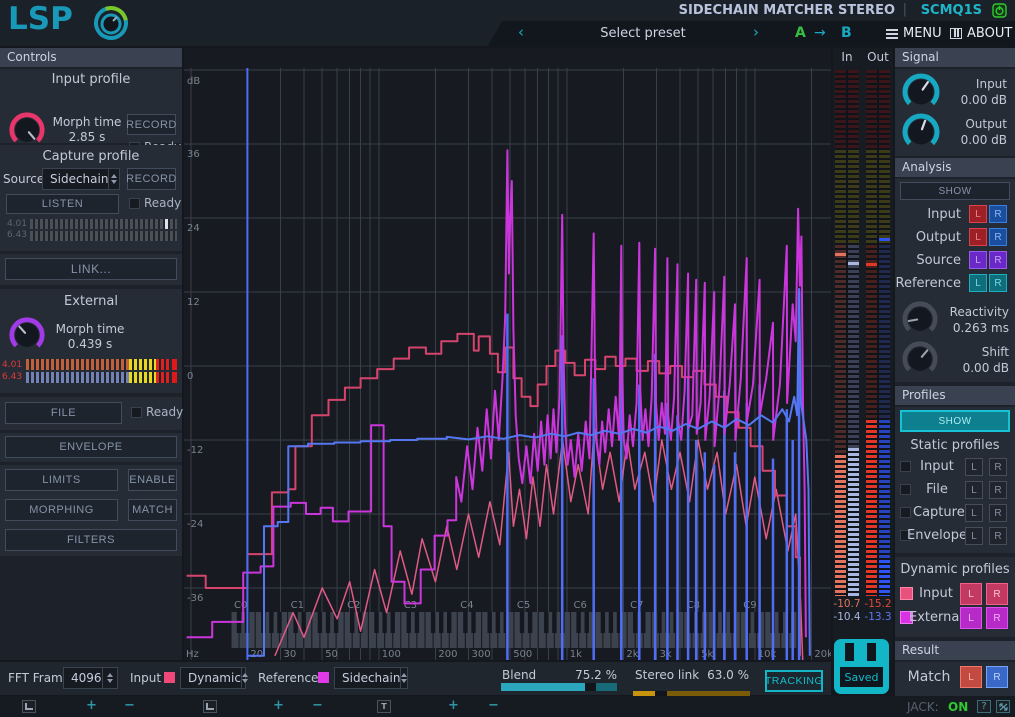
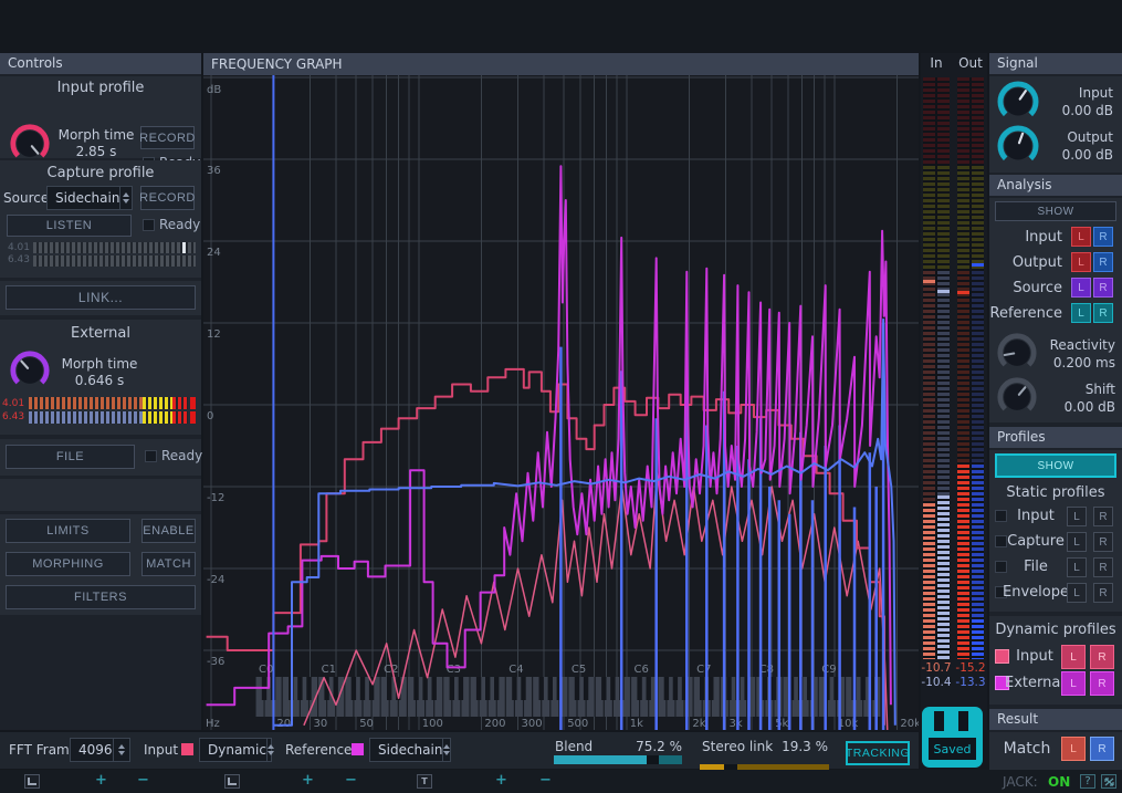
- LSP
- SIDECHAIN MATCHER STEREO
- |
- SCMQ1S
- ‹
- Select preset
- ›
- A
- →
- B
- MENU
- ABOUT
  Controls
  Input profile
  Morph time
  2.85 s
  RECORD
  Capture profile
  Source
  Sidechain
  RECORD
  LISTEN
  Ready
  4.01
  6.43
  LINK...
  External
  Morph time
- 0.439 s
+ 0.646 s
  4.01
  6.43
  FILE
  Ready
- ENVELOPE
  LIMITS
  ENABLE
  MORPHING
  MATCH
  FILTERS
+ FREQUENCY GRAPH
  C1
  C2
  C3
  C4
  C5
  C6
  dB
  36
  24
  12
  0
  -12
  -24
  -36
  Hz
  20
  30
  50
  100
  200
  300
  500
  1k
  2k
  3k
  20k
  In
  Out
  -10.7
  -10.4
  -15.2
  -13.3
  Signal
  Input
  0.00 dB
  Output
  0.00 dB
  Analysis
  SHOW
  Input
  L
  R
  Output
  L
  R
  Source
  L
  R
  Reference
  L
  R
  Reactivity
- 0.263 ms
+ 0.200 ms
  Shift
  0.00 dB
  Profiles
  SHOW
  Static profiles
  Input
  L
  R
- File
+ Capture
  L
  R
- Capture
+ File
  L
  R
  Envelope
  L
  R
  Dynamic profiles
  Input
  L
  R
  Externa
  L
  R
  Result
  Match
  L
  R
  FFT Fram
  4096
  Input
  Dynamic
  Reference
  Sidechain
  Blend
  75.2 %
  Stereo link
- 63.0 %
+ 19.3 %
  TRACKING
  Saved
  +
  −
  +
  −
  T
  +
  −
  JACK:
  ON
  ?
